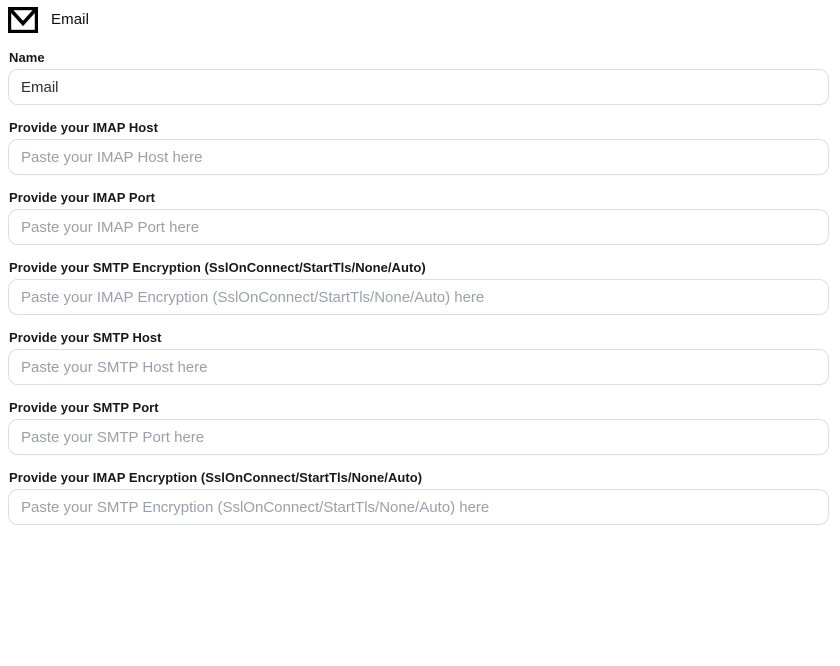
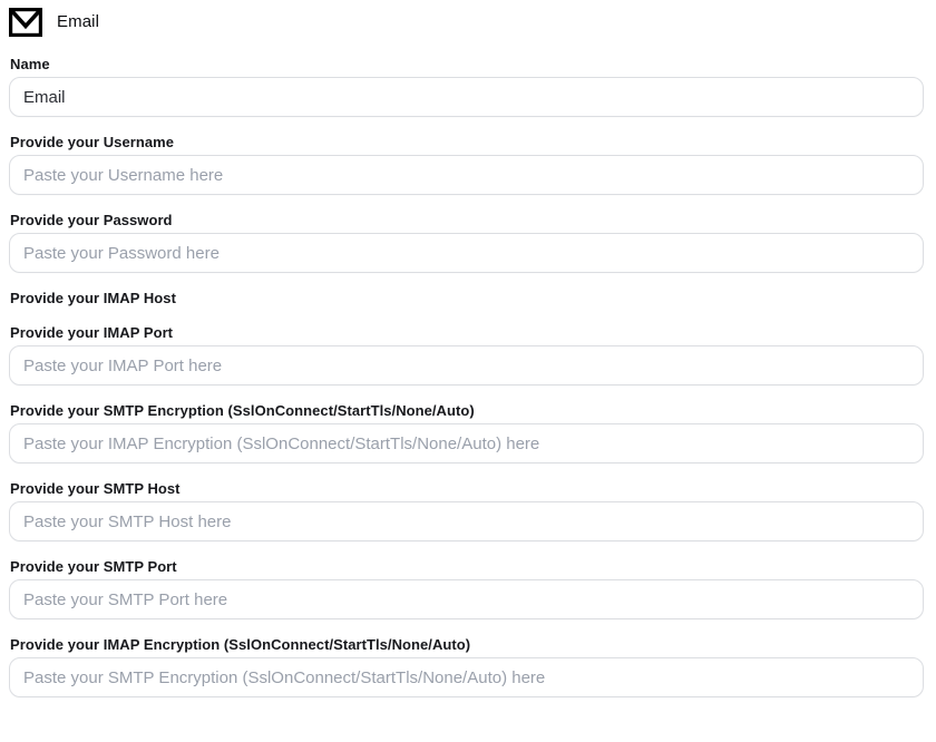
  Email
  Name
  Email
+ Provide your Username
+ Paste your Username here
+ Provide your Password
+ Paste your Password here
  Provide your IMAP Host
- Paste your IMAP Host here
  Provide your IMAP Port
  Paste your IMAP Port here
  Provide your SMTP Encryption (SslOnConnect/StartTls/None/Auto)
  Paste your IMAP Encryption (SslOnConnect/StartTls/None/Auto) here
  Provide your SMTP Host
  Paste your SMTP Host here
  Provide your SMTP Port
  Paste your SMTP Port here
  Provide your IMAP Encryption (SslOnConnect/StartTls/None/Auto)
  Paste your SMTP Encryption (SslOnConnect/StartTls/None/Auto) here
